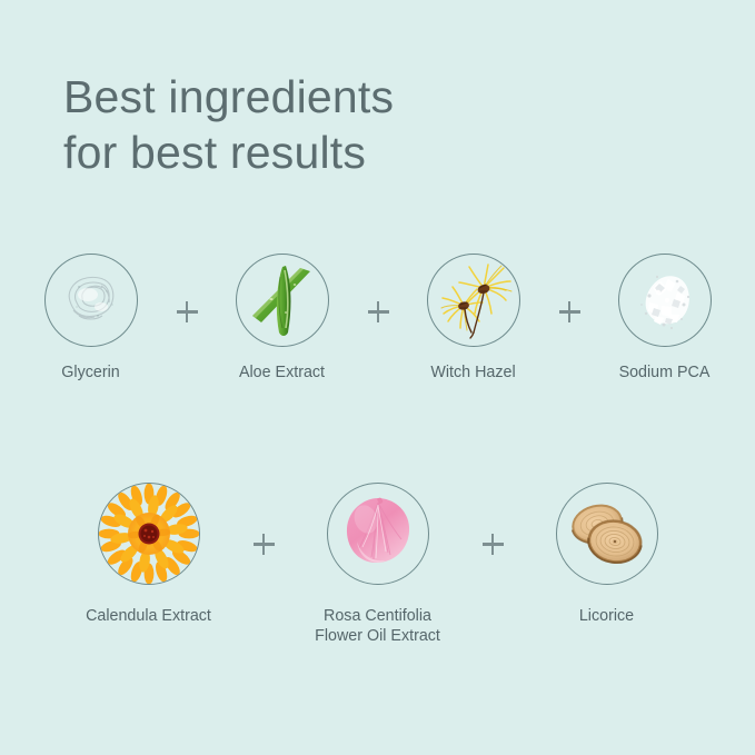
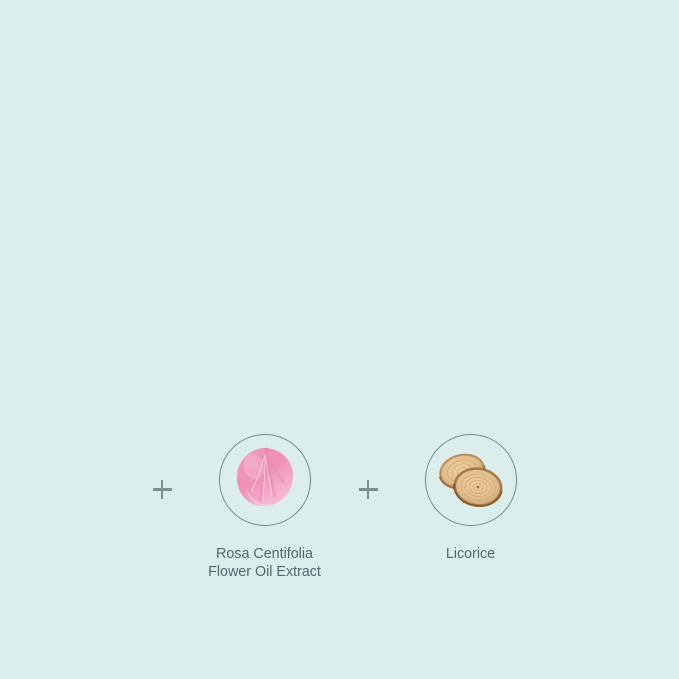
- Best ingredients
- for best results
- Glycerin
- Aloe Extract
- Witch Hazel
- Sodium PCA
- Calendula Extract
  Rosa Centifolia
  Flower Oil Extract
  Licorice
